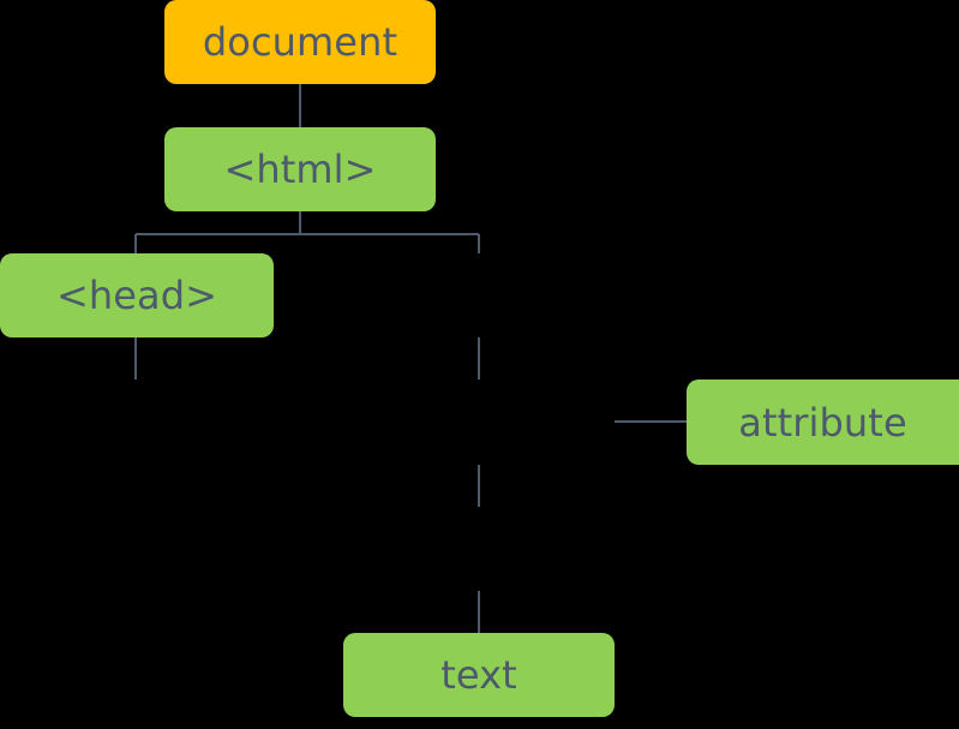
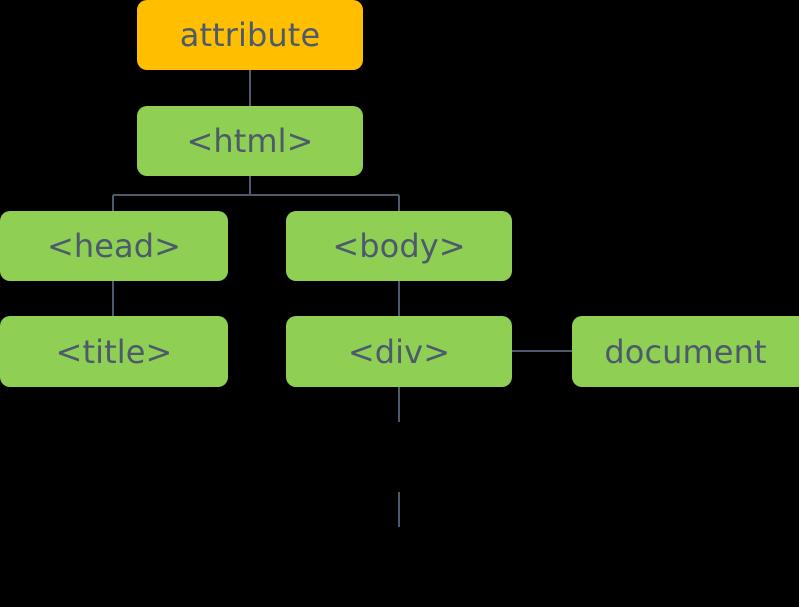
- document
+ attribute
  <html>
  <head>
+ <body>
+ <title>
+ <div>
- attribute
+ document
- text
